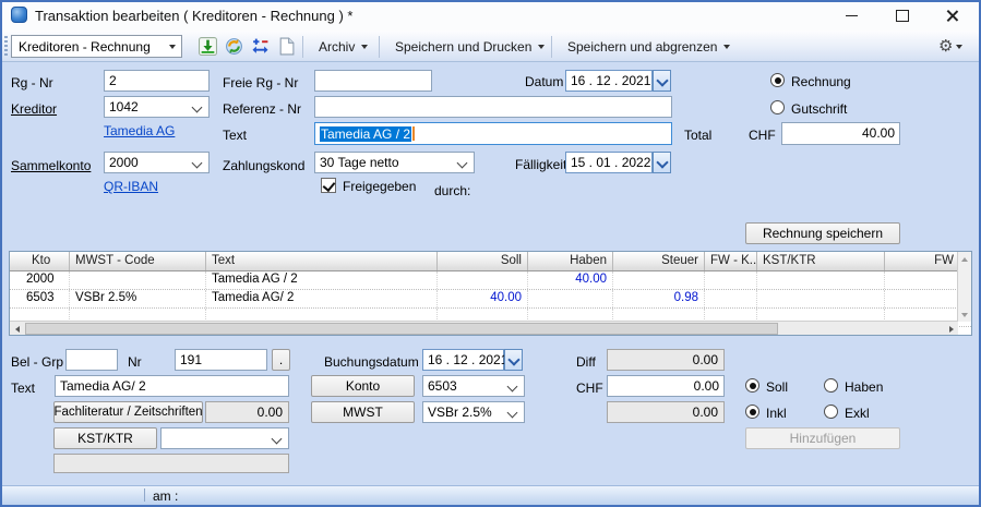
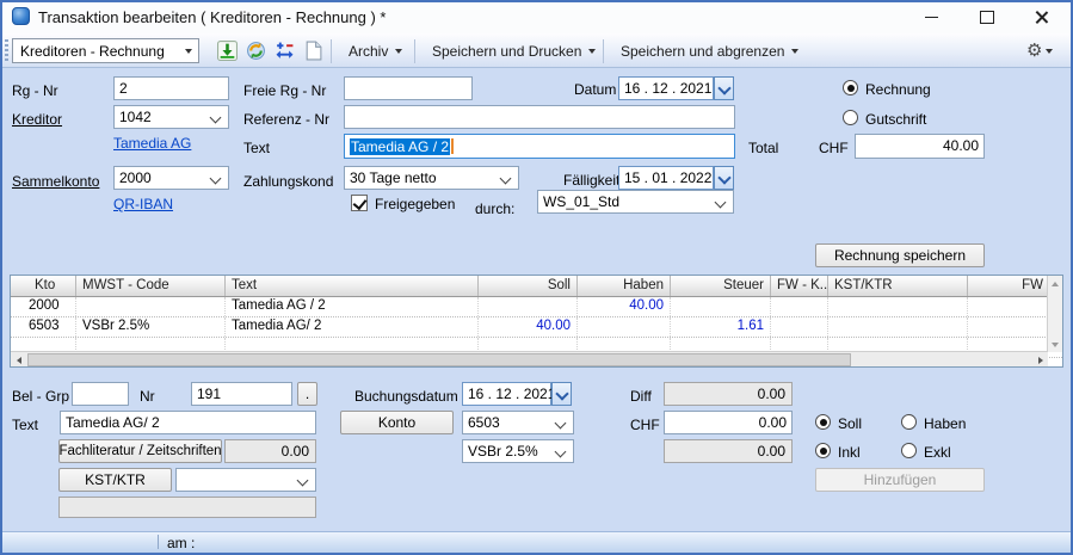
  Transaktion bearbeiten ( Kreditoren - Rechnung ) *
  Kreditoren - Rechnung
  Archiv
  Speichern und Drucken
  Speichern und abgrenzen
  ⚙
  Rg - Nr
  Kreditor
  Tamedia AG
  Sammelkonto
  QR-IBAN
  Freie Rg - Nr
  Referenz - Nr
  Text
  Zahlungskond
  Datum
  Fälligkei
  durch:
  Total
  CHF
  2
  1042
  2000
  Tamedia AG / 2
  30 Tage netto
  16 . 12 . 2021
  15 . 01 . 2022
  Freigegeben
+ WS_01_Std
  Rechnung
  Gutschrift
  40.00
  Rechnung speichern
  Kto
  MWST - Code
  Text
  Soll
  Haben
  Steuer
  FW - K..
  KST/KTR
  FW
  2000
  Tamedia AG / 2
  40.00
  6503
  VSBr 2.5%
  Tamedia AG/ 2
  40.00
- 0.98
+ 1.61
  Bel - Grp
  Nr
  191
  .
  Buchungsdatum
  16 . 12 . 202
  Diff
  0.00
  Text
  Tamedia AG/ 2
  Konto
  6503
  CHF
  0.00
  Soll
  Haben
  Fachliteratur / Zeitschriften
  0.00
- MWST
  VSBr 2.5%
  0.00
  Inkl
  Exkl
  KST/KTR
  Hinzufügen
  am :
